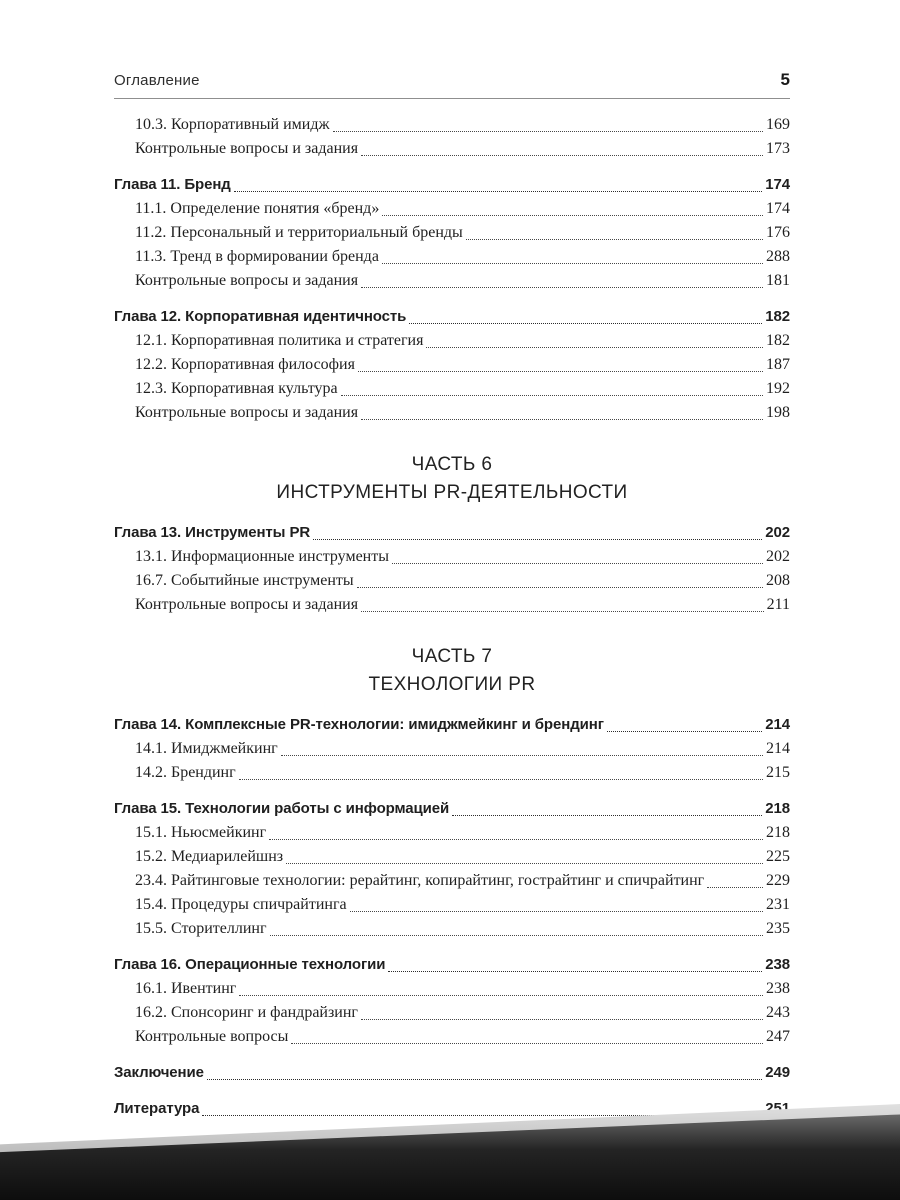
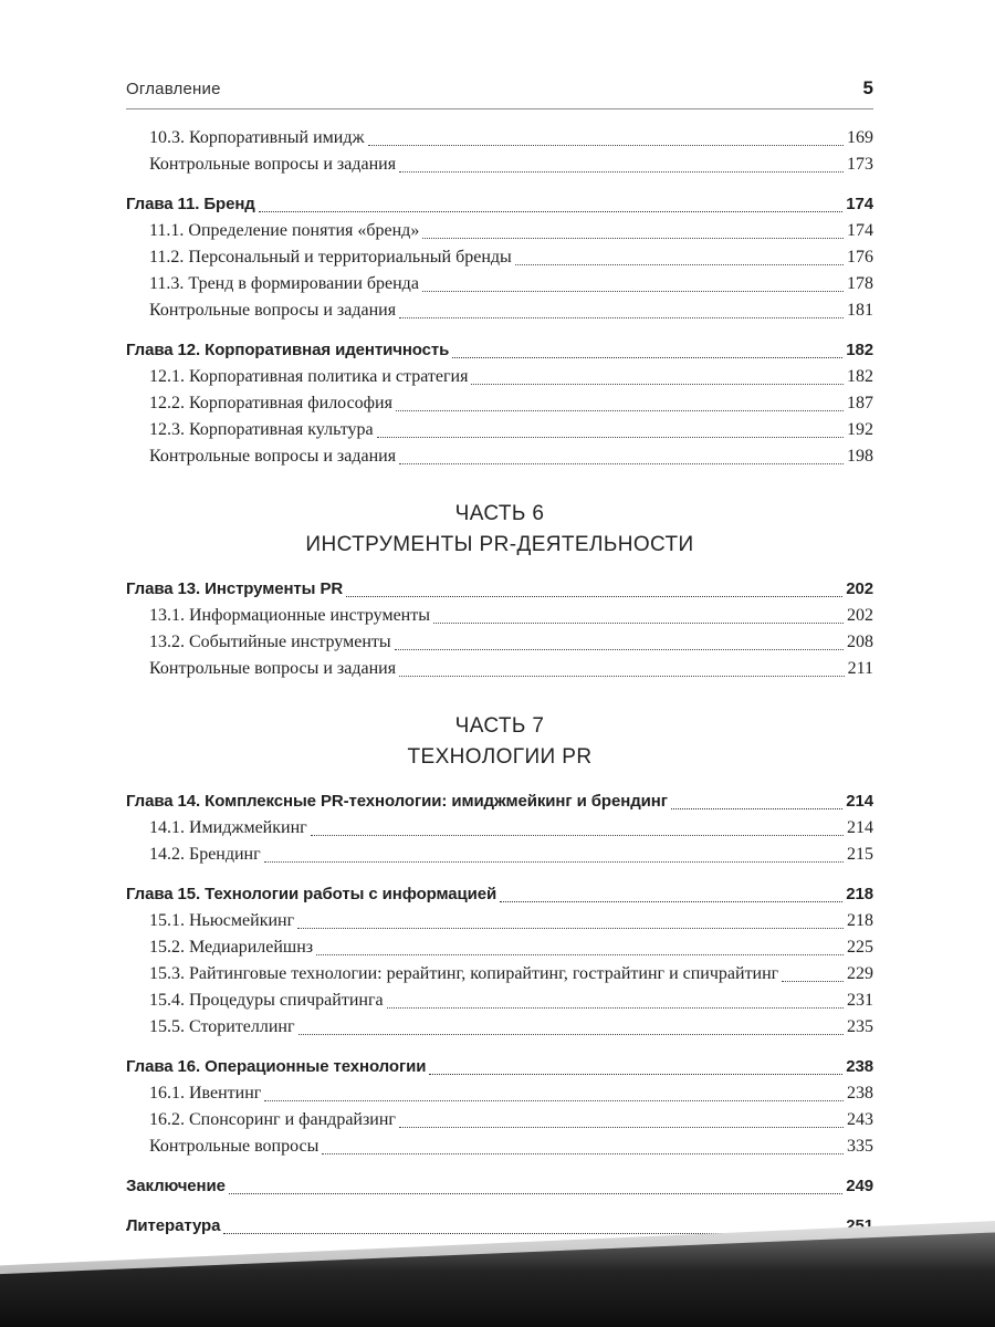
  Оглавление
  5
  10.3. Корпоративный имидж
  169
  Контрольные вопросы и задания
  173
  Глава 11. Бренд
  174
  11.1. Определение понятия «бренд»
  174
  11.2. Персональный и территориальный бренды
  176
  11.3. Тренд в формировании бренда
- 288
+ 178
  Контрольные вопросы и задания
  181
  Глава 12. Корпоративная идентичность
  182
  12.1. Корпоративная политика и стратегия
  182
  12.2. Корпоративная философия
  187
  12.3. Корпоративная культура
  192
  Контрольные вопросы и задания
  198
  ЧАСТЬ 6
  ИНСТРУМЕНТЫ PR-ДЕЯТЕЛЬНОСТИ
  Глава 13. Инструменты PR
  202
  13.1. Информационные инструменты
  202
- 16.7. Событийные инструменты
+ 13.2. Событийные инструменты
  208
  Контрольные вопросы и задания
  211
  ЧАСТЬ 7
  ТЕХНОЛОГИИ PR
  Глава 14. Комплексные PR-технологии: имиджмейкинг и брендинг
  214
  14.1. Имиджмейкинг
  214
  14.2. Брендинг
  215
  Глава 15. Технологии работы с информацией
  218
  15.1. Ньюсмейкинг
  218
  15.2. Медиарилейшнз
  225
- 23.4. Райтинговые технологии: рерайтинг, копирайтинг, гострайтинг и спичрайтинг
+ 15.3. Райтинговые технологии: рерайтинг, копирайтинг, гострайтинг и спичрайтинг
  229
  15.4. Процедуры спичрайтинга
  231
  15.5. Сторителлинг
  235
  Глава 16. Операционные технологии
  238
  16.1. Ивентинг
  238
  16.2. Спонсоринг и фандрайзинг
  243
  Контрольные вопросы
- 247
+ 335
  Заключение
  249
  Литература
  251
